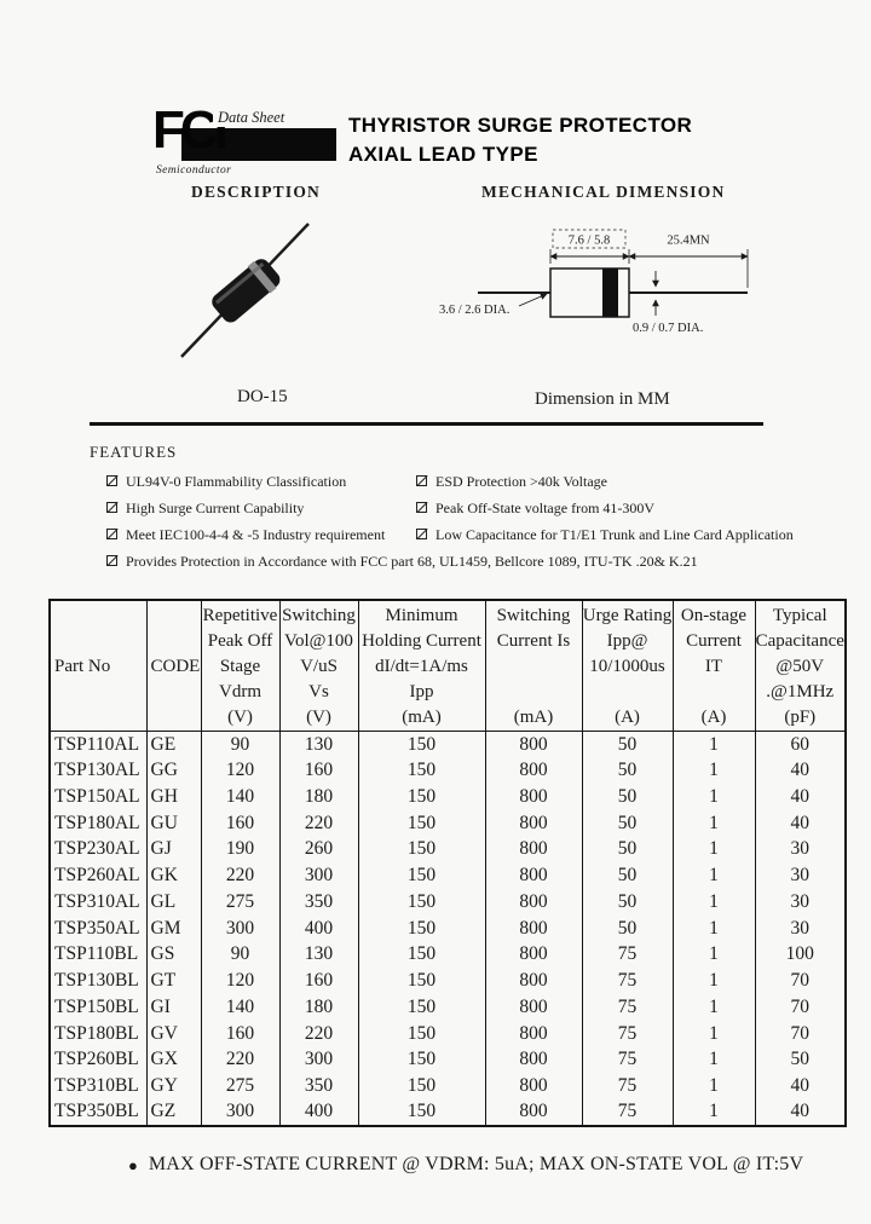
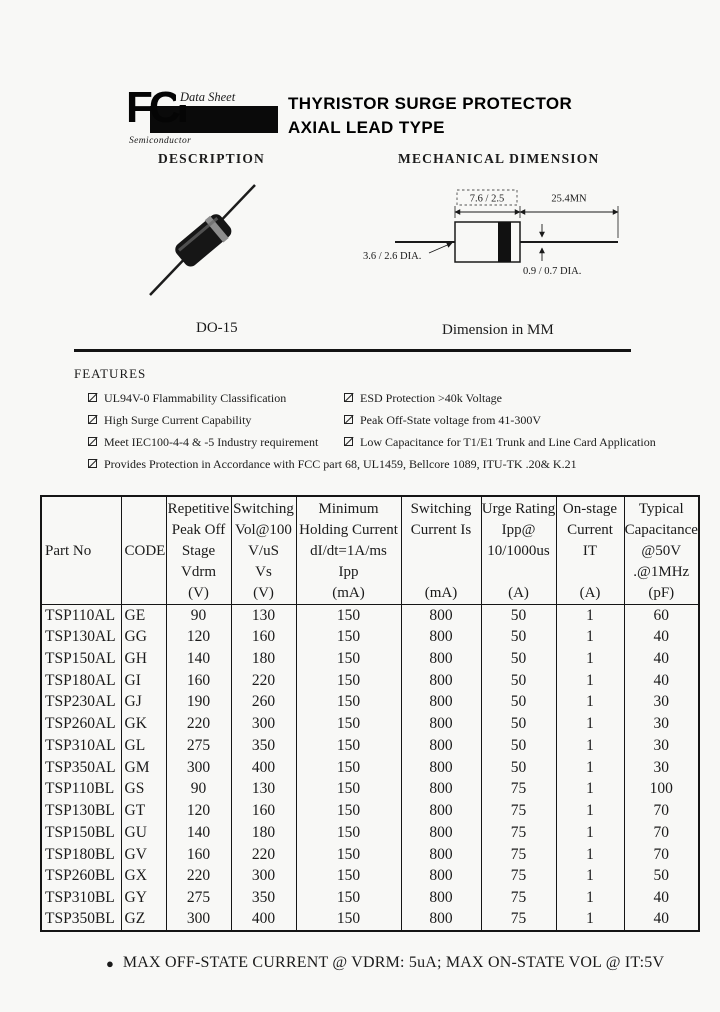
  FCI
  Data Sheet
  Semiconductor
  THYRISTOR SURGE PROTECTOR
  AXIAL LEAD TYPE
  DESCRIPTION
  MECHANICAL DIMENSION
- 7.6 / 5.8
+ 7.6 / 2.5
  25.4MN
  3.6 / 2.6 DIA.
  0.9 / 0.7 DIA.
  DO-15
  Dimension in MM
  FEATURES
  UL94V-0 Flammability Classification
  High Surge Current Capability
  Meet IEC100-4-4 & -5 Industry requirement
  Provides Protection in Accordance with FCC part 68, UL1459, Bellcore 1089, ITU-TK .20& K.21
  ESD Protection >40k Voltage
  Peak Off-State voltage from 41-300V
  Low Capacitance for T1/E1 Trunk and Line Card Application
  Part No	CODE	RepetitivePeak OffStageVdrm(V)	SwitchingVol@100V/uSVs(V)	MinimumHolding CurrentdI/dt=1A/msIpp(mA)	SwitchingCurrent Is(mA)	Urge RatingIpp@10/1000us(A)	On-stageCurrentIT(A)	TypicalCapacitance@50V.@1MHz(pF)
  TSP110AL	GE	90	130	150	800	50	1	60
  TSP130AL	GG	120	160	150	800	50	1	40
  TSP150AL	GH	140	180	150	800	50	1	40
- TSP180AL	GU	160	220	150	800	50	1	40
+ TSP180AL	GI	160	220	150	800	50	1	40
  TSP230AL	GJ	190	260	150	800	50	1	30
  TSP260AL	GK	220	300	150	800	50	1	30
  TSP310AL	GL	275	350	150	800	50	1	30
  TSP350AL	GM	300	400	150	800	50	1	30
  TSP110BL	GS	90	130	150	800	75	1	100
  TSP130BL	GT	120	160	150	800	75	1	70
- TSP150BL	GI	140	180	150	800	75	1	70
+ TSP150BL	GU	140	180	150	800	75	1	70
  TSP180BL	GV	160	220	150	800	75	1	70
  TSP260BL	GX	220	300	150	800	75	1	50
  TSP310BL	GY	275	350	150	800	75	1	40
  TSP350BL	GZ	300	400	150	800	75	1	40
  ●
  MAX OFF-STATE CURRENT @ VDRM: 5uA; MAX ON-STATE VOL @ IT:5V
